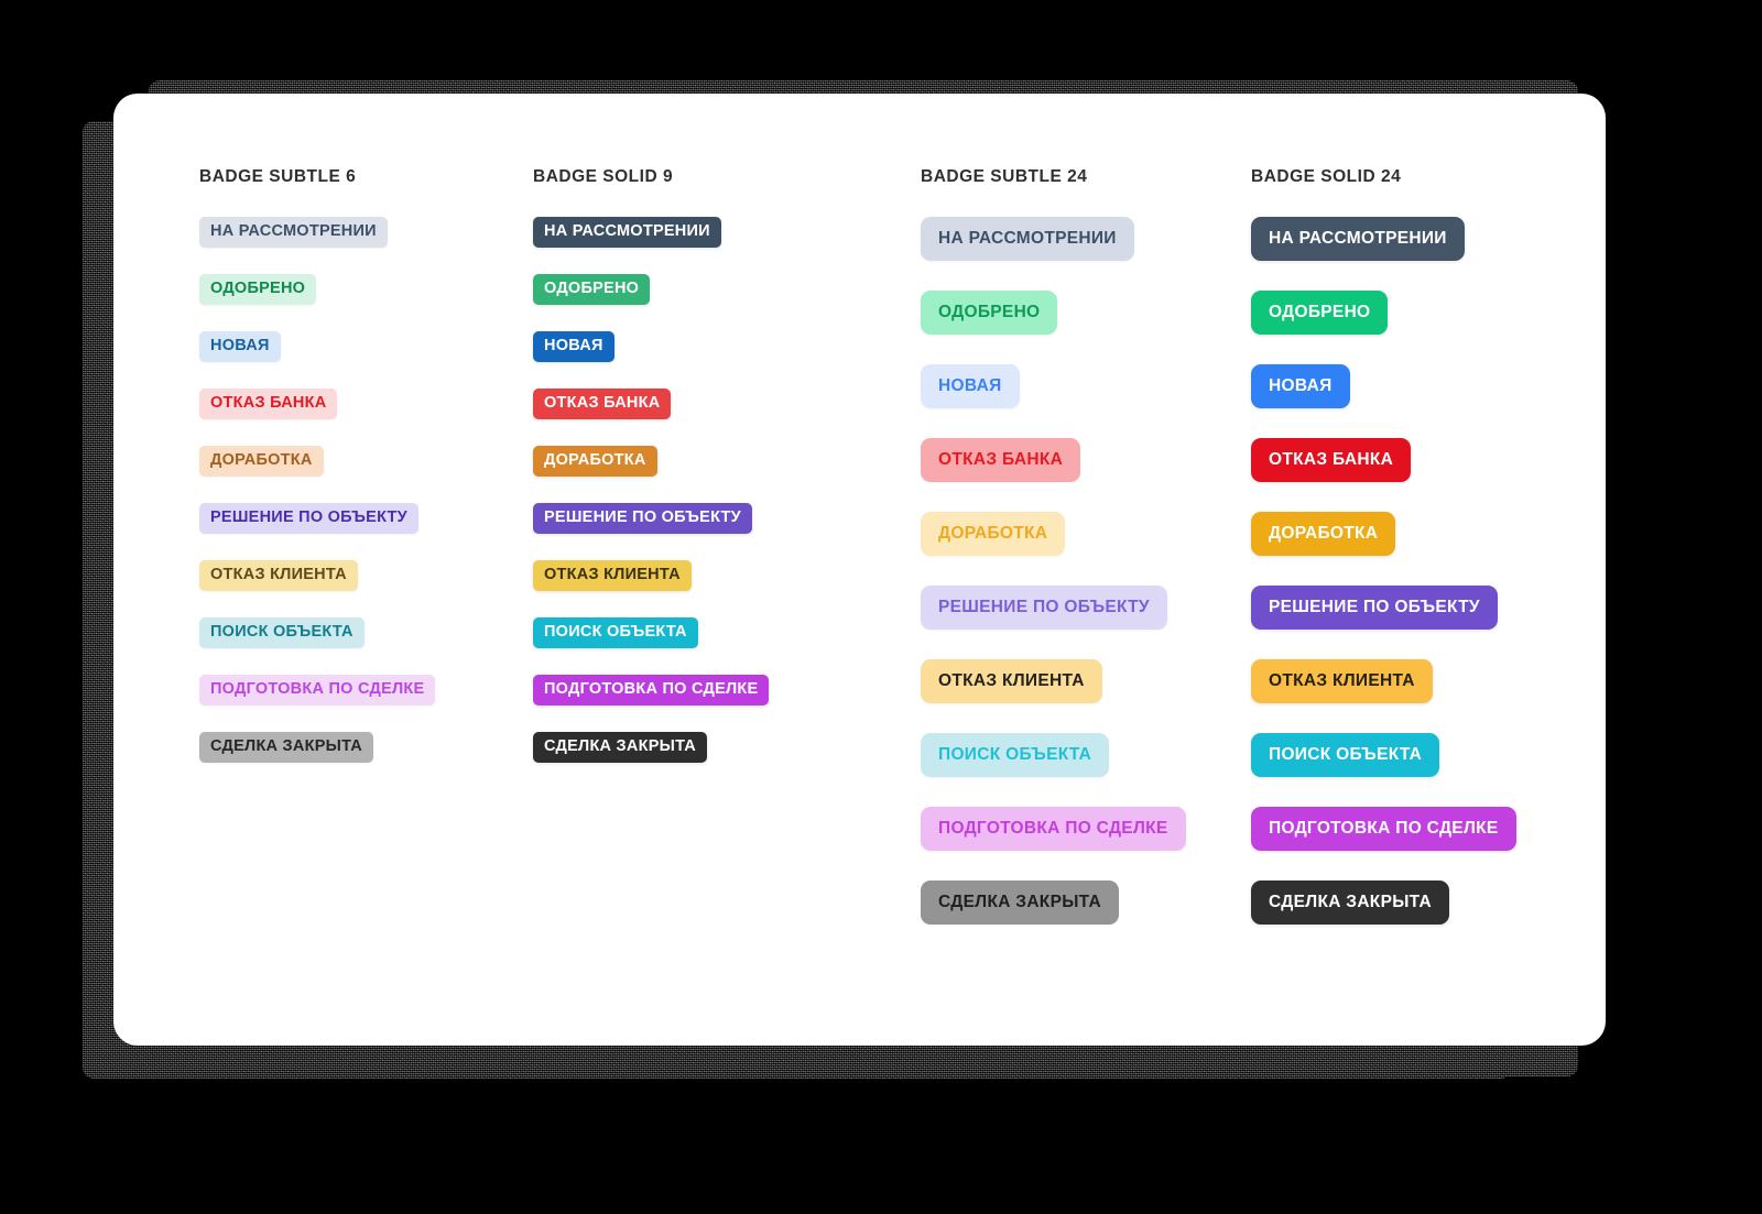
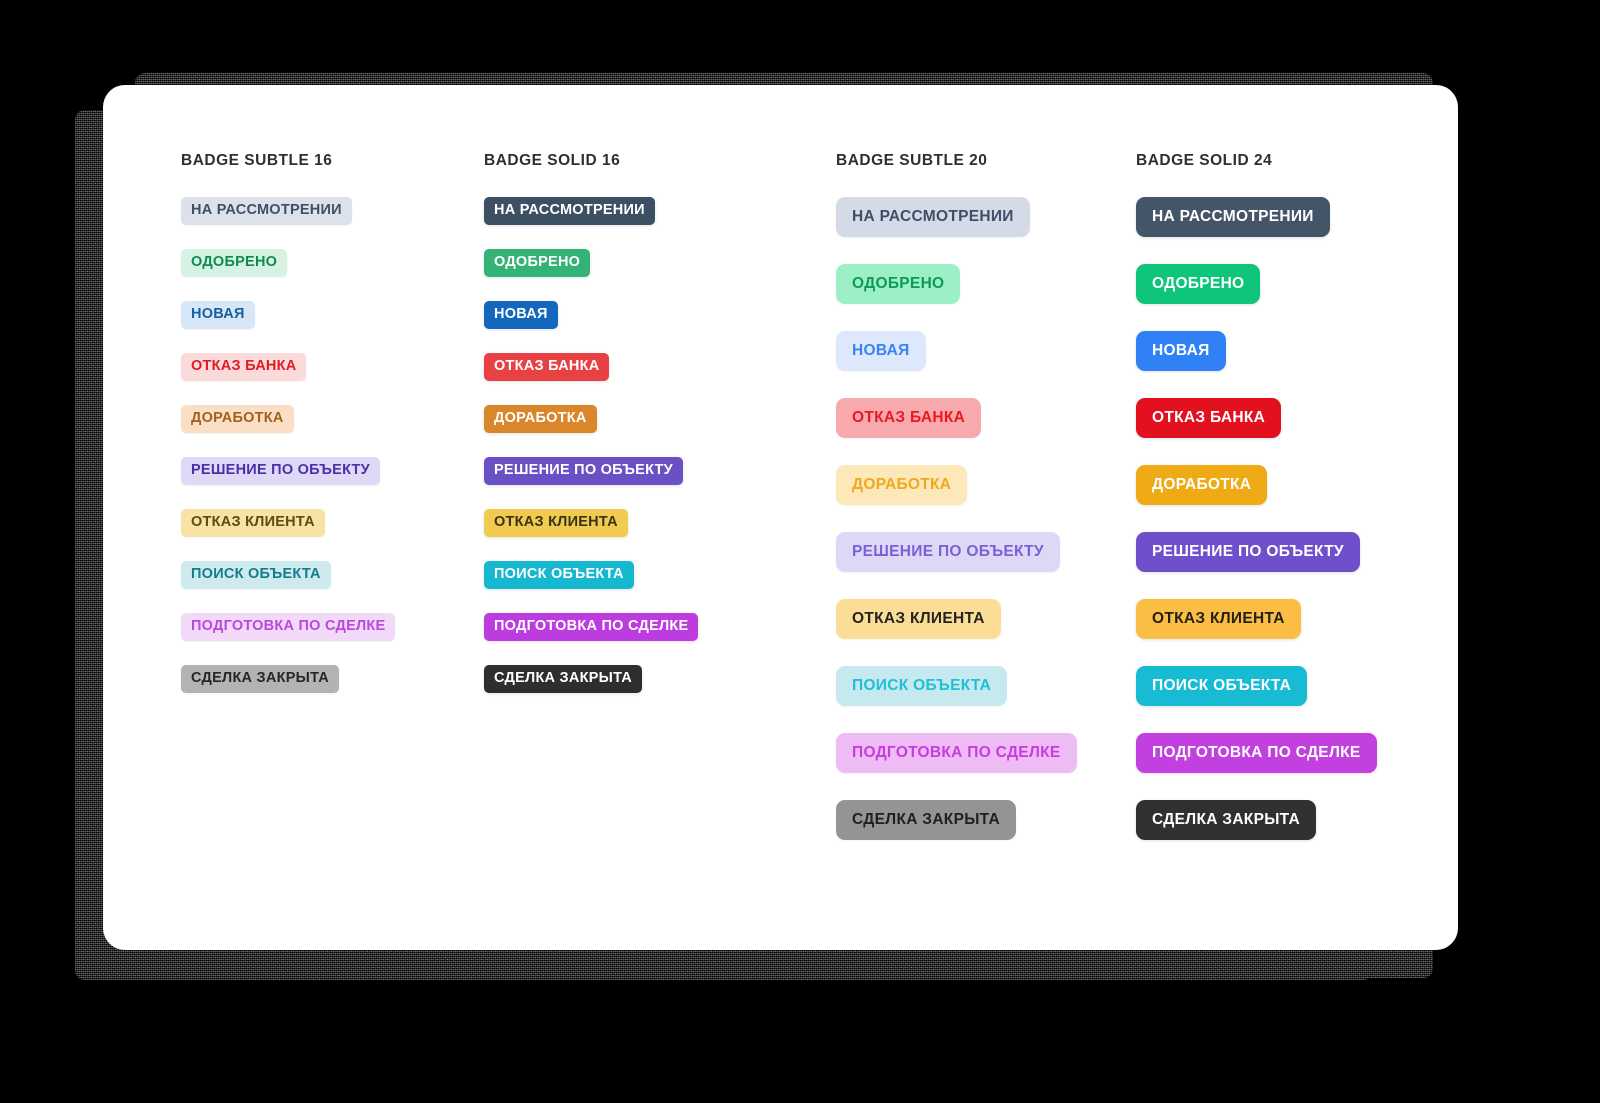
- BADGE SUBTLE 6
+ BADGE SUBTLE 16
  НА РАССМОТРЕНИИ
  ОДОБРЕНО
  НОВАЯ
  ОТКАЗ БАНКА
  ДОРАБОТКА
  РЕШЕНИЕ ПО ОБЪЕКТУ
  ОТКАЗ КЛИЕНТА
  ПОИСК ОБЪЕКТА
  ПОДГОТОВКА ПО СДЕЛКЕ
  СДЕЛКА ЗАКРЫТА
- BADGE SOLID 9
+ BADGE SOLID 16
  НА РАССМОТРЕНИИ
  ОДОБРЕНО
  НОВАЯ
  ОТКАЗ БАНКА
  ДОРАБОТКА
  РЕШЕНИЕ ПО ОБЪЕКТУ
  ОТКАЗ КЛИЕНТА
  ПОИСК ОБЪЕКТА
  ПОДГОТОВКА ПО СДЕЛКЕ
  СДЕЛКА ЗАКРЫТА
- BADGE SUBTLE 24
+ BADGE SUBTLE 20
  НА РАССМОТРЕНИИ
  ОДОБРЕНО
  НОВАЯ
  ОТКАЗ БАНКА
  ДОРАБОТКА
  РЕШЕНИЕ ПО ОБЪЕКТУ
  ОТКАЗ КЛИЕНТА
  ПОИСК ОБЪЕКТА
  ПОДГОТОВКА ПО СДЕЛКЕ
  СДЕЛКА ЗАКРЫТА
  BADGE SOLID 24
  НА РАССМОТРЕНИИ
  ОДОБРЕНО
  НОВАЯ
  ОТКАЗ БАНКА
  ДОРАБОТКА
  РЕШЕНИЕ ПО ОБЪЕКТУ
  ОТКАЗ КЛИЕНТА
  ПОИСК ОБЪЕКТА
  ПОДГОТОВКА ПО СДЕЛКЕ
  СДЕЛКА ЗАКРЫТА
